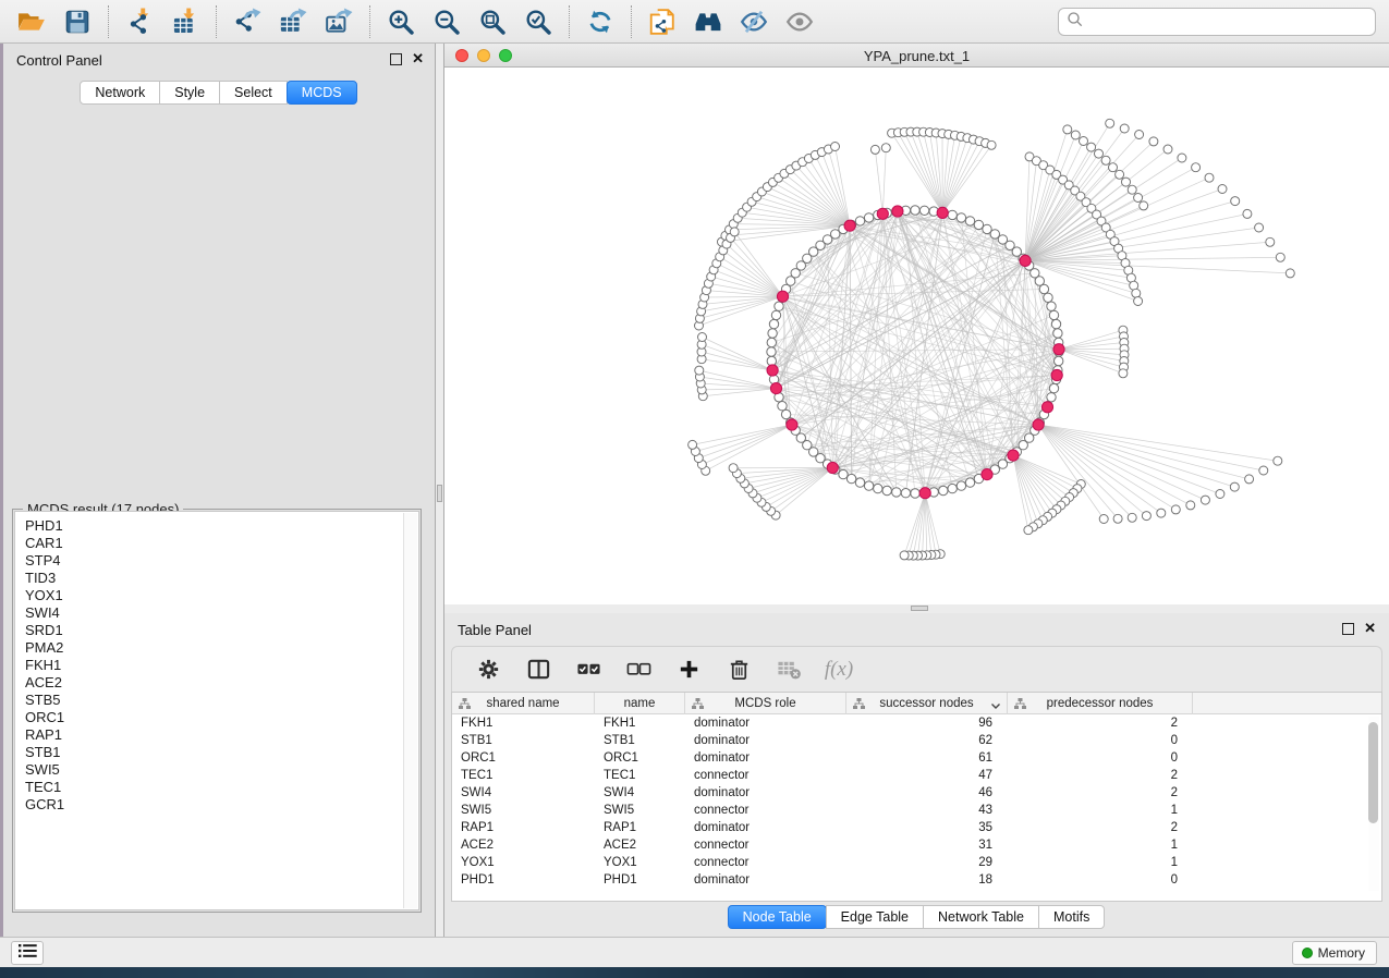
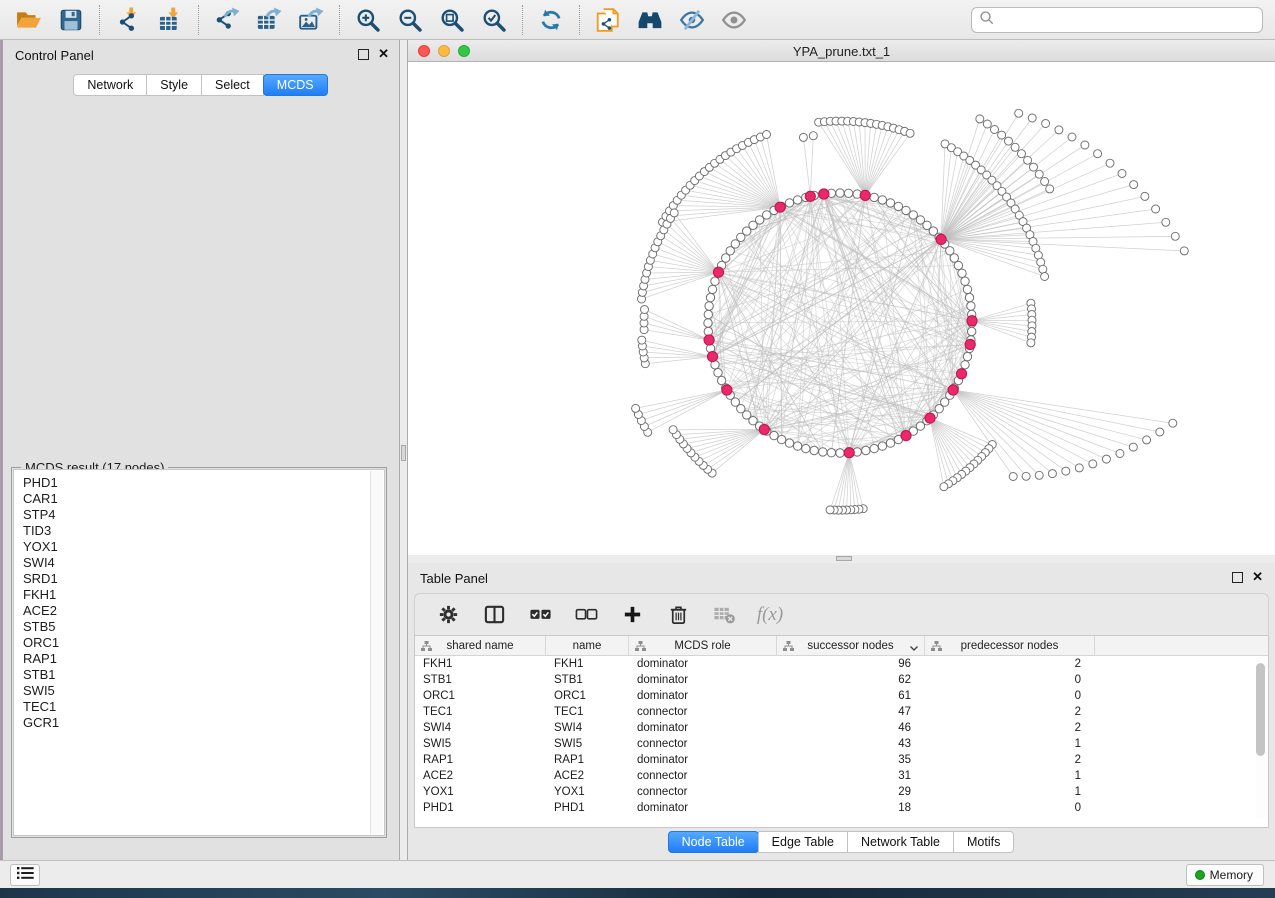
  Control Panel
  ✕
  Network
  Style
  Select
  MCDS
  MCDS result (17 nodes)
  PHD1
  CAR1
  STP4
  TID3
  YOX1
  SWI4
  SRD1
- PMA2
  FKH1
  ACE2
  STB5
  ORC1
  RAP1
  STB1
  SWI5
  TEC1
  GCR1
  YPA_prune.txt_1
  Table Panel
  ✕
  f(x)
  shared name
  name
  MCDS role
  successor nodes
  predecessor nodes
  FKH1
  FKH1
  dominator
  96
  2
  STB1
  STB1
  dominator
  62
  0
  ORC1
  ORC1
  dominator
  61
  0
  TEC1
  TEC1
  connector
  47
  2
  SWI4
  SWI4
  dominator
  46
  2
  SWI5
  SWI5
  connector
  43
  1
  RAP1
  RAP1
  dominator
  35
  2
  ACE2
  ACE2
  connector
  31
  1
  YOX1
  YOX1
  connector
  29
  1
  PHD1
  PHD1
  dominator
  18
  0
  Node Table
  Edge Table
  Network Table
  Motifs
  Memory
